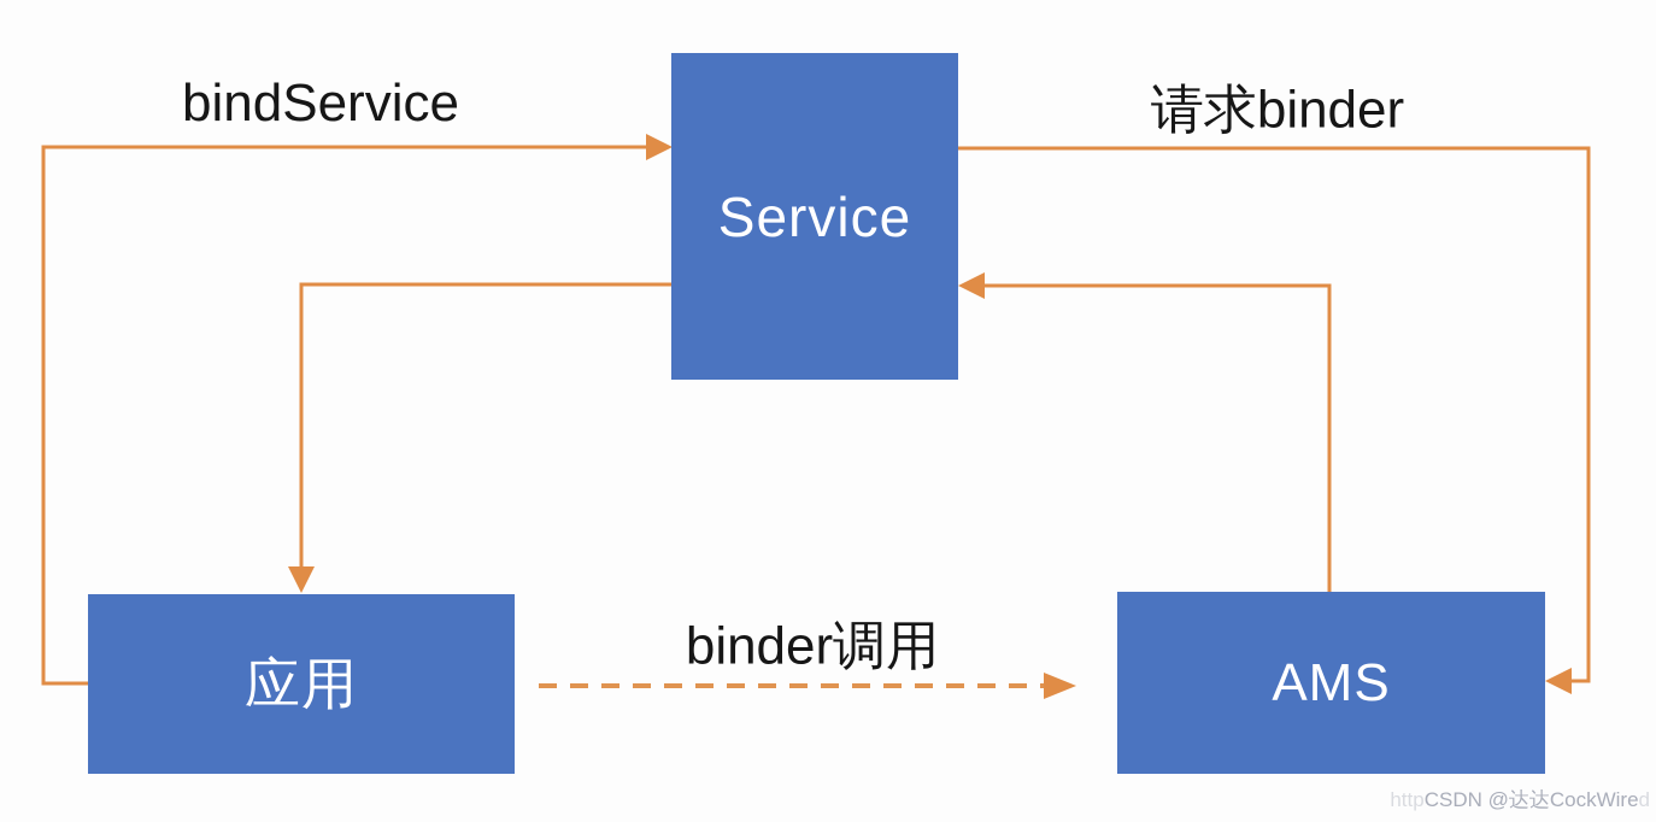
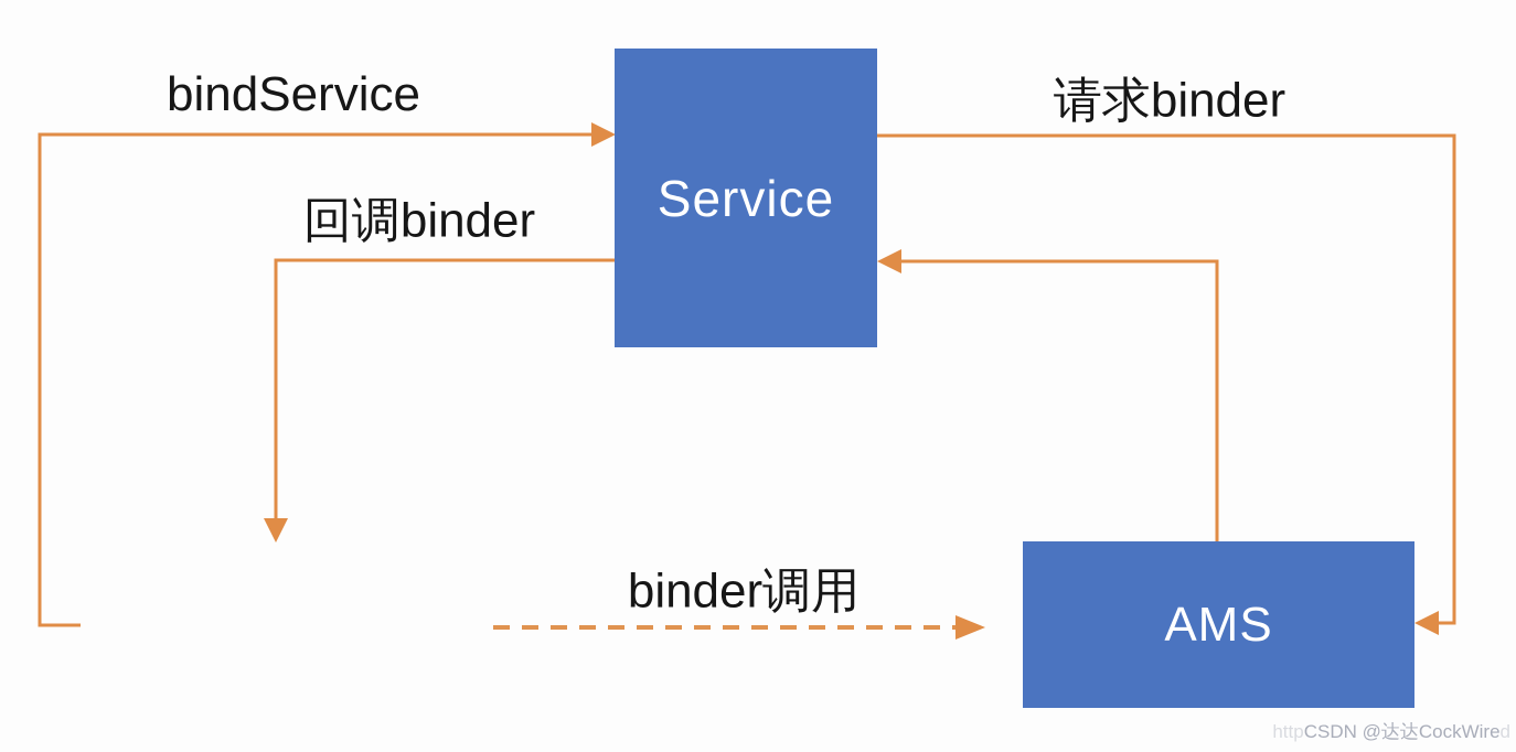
  Service
- 应用
  AMS
  bindService
+ 回调binder
  请求binder
  binder调用
  httpCSDN @达达CockWired
